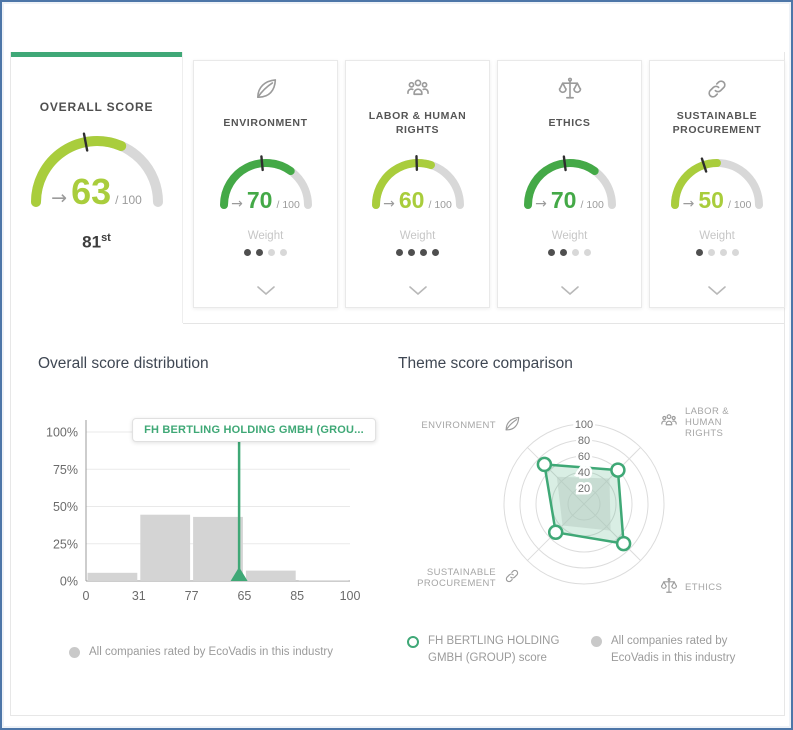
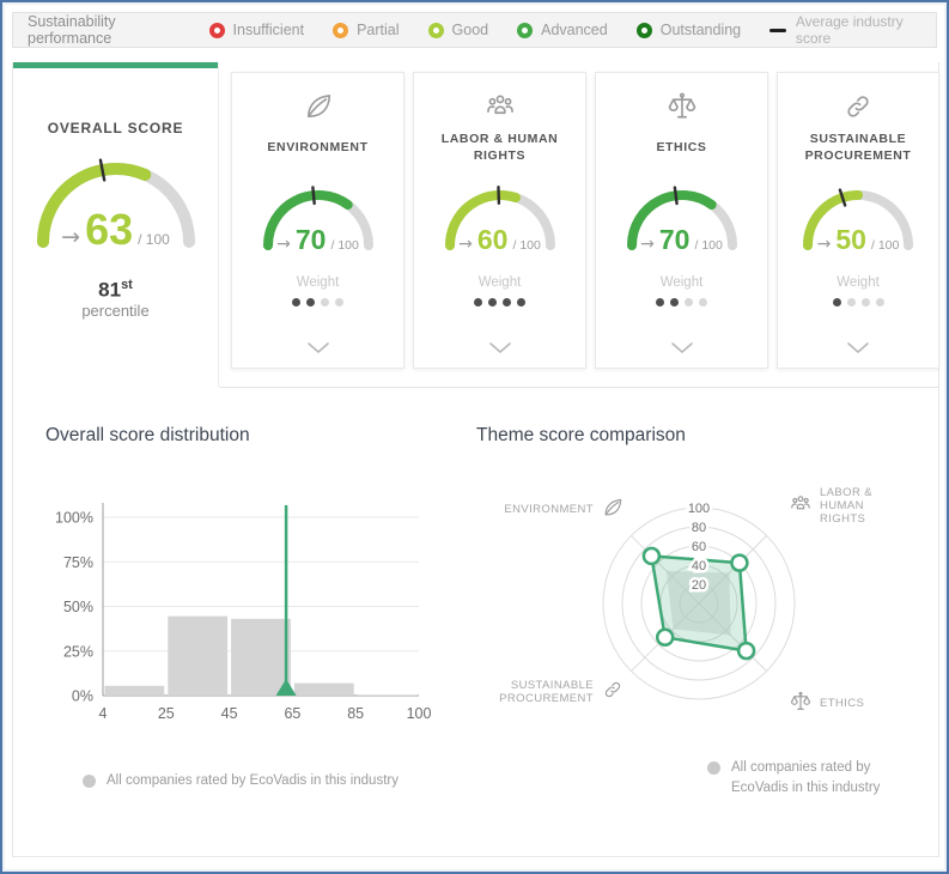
+ Sustainability performance
+ Insufficient
+ Partial
+ Good
+ Advanced
+ Outstanding
+ Average industry score
  OVERALL SCORE
  →
  63
  / 100
  81st
+ percentile
  ENVIRONMENT
  →
  70
  / 100
  Weight
  LABOR & HUMAN
  RIGHTS
  →
  60
  / 100
  Weight
  ETHICS
  →
  70
  / 100
  Weight
  SUSTAINABLE
  PROCUREMENT
  →
  50
  / 100
  Weight
  Overall score distribution
  0%
  25%
  50%
  75%
  100%
- 0
+ 4
- 31
+ 25
- 77
+ 45
  65
  85
  100
- FH BERTLING HOLDING GMBH (GROU...
  All companies rated by EcoVadis in this industry
  Theme score comparison
  100
  80
  60
  40
  20
  ENVIRONMENT
  LABOR &
  HUMAN
  RIGHTS
  SUSTAINABLE
  PROCUREMENT
  ETHICS
- FH BERTLING HOLDING GMBH (GROUP) score
  All companies rated by EcoVadis in this industry
